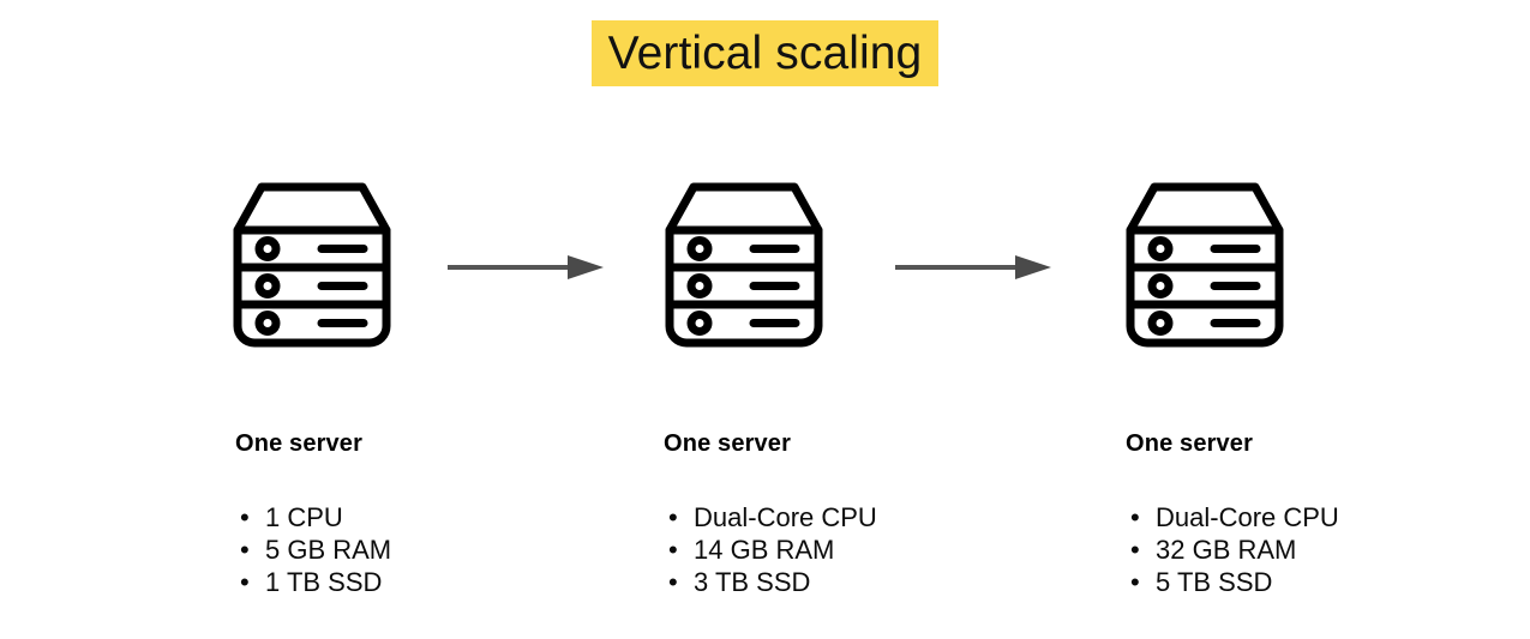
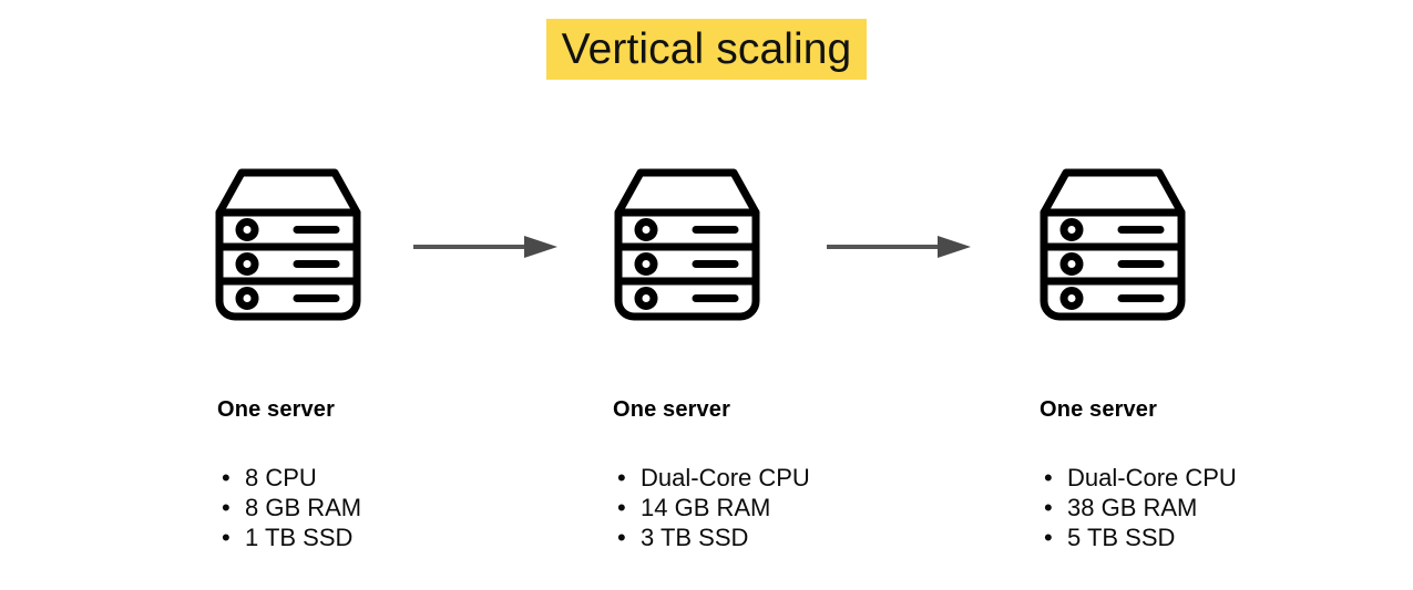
  Vertical scaling
  One server
  •
- 1 CPU
+ 8 CPU
  •
- 5 GB RAM
+ 8 GB RAM
  •
  1 TB SSD
  One server
  •
  Dual-Core CPU
  •
  14 GB RAM
  •
  3 TB SSD
  One server
  •
  Dual-Core CPU
  •
- 32 GB RAM
+ 38 GB RAM
  •
  5 TB SSD
